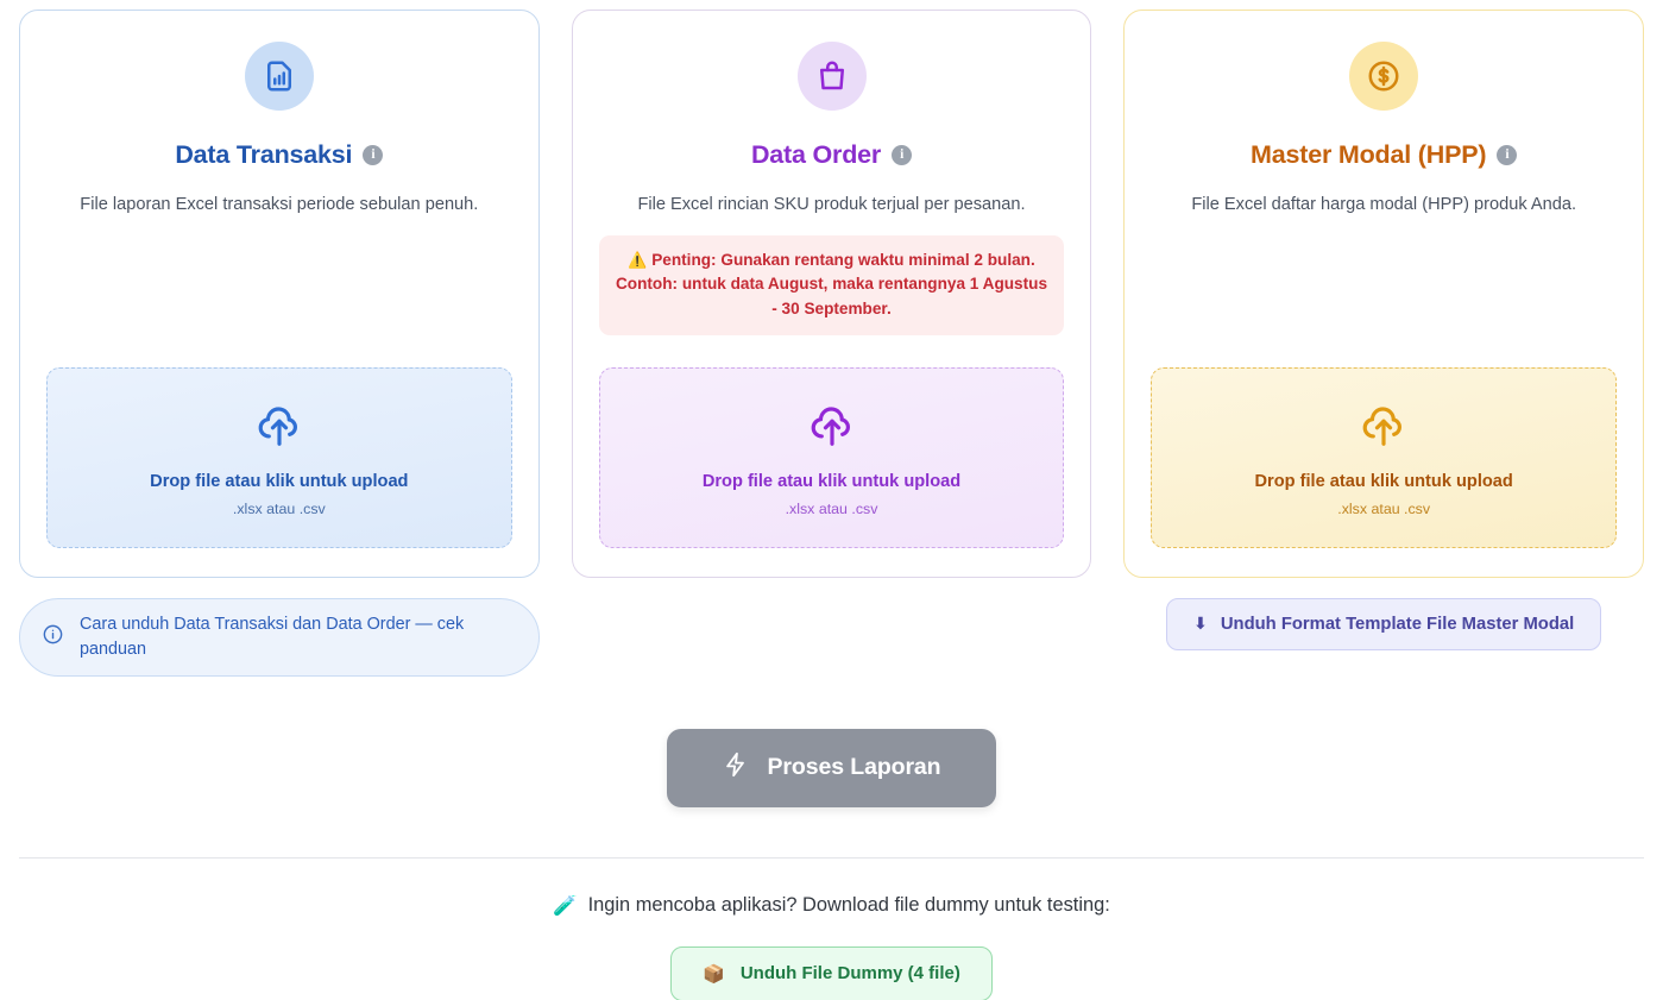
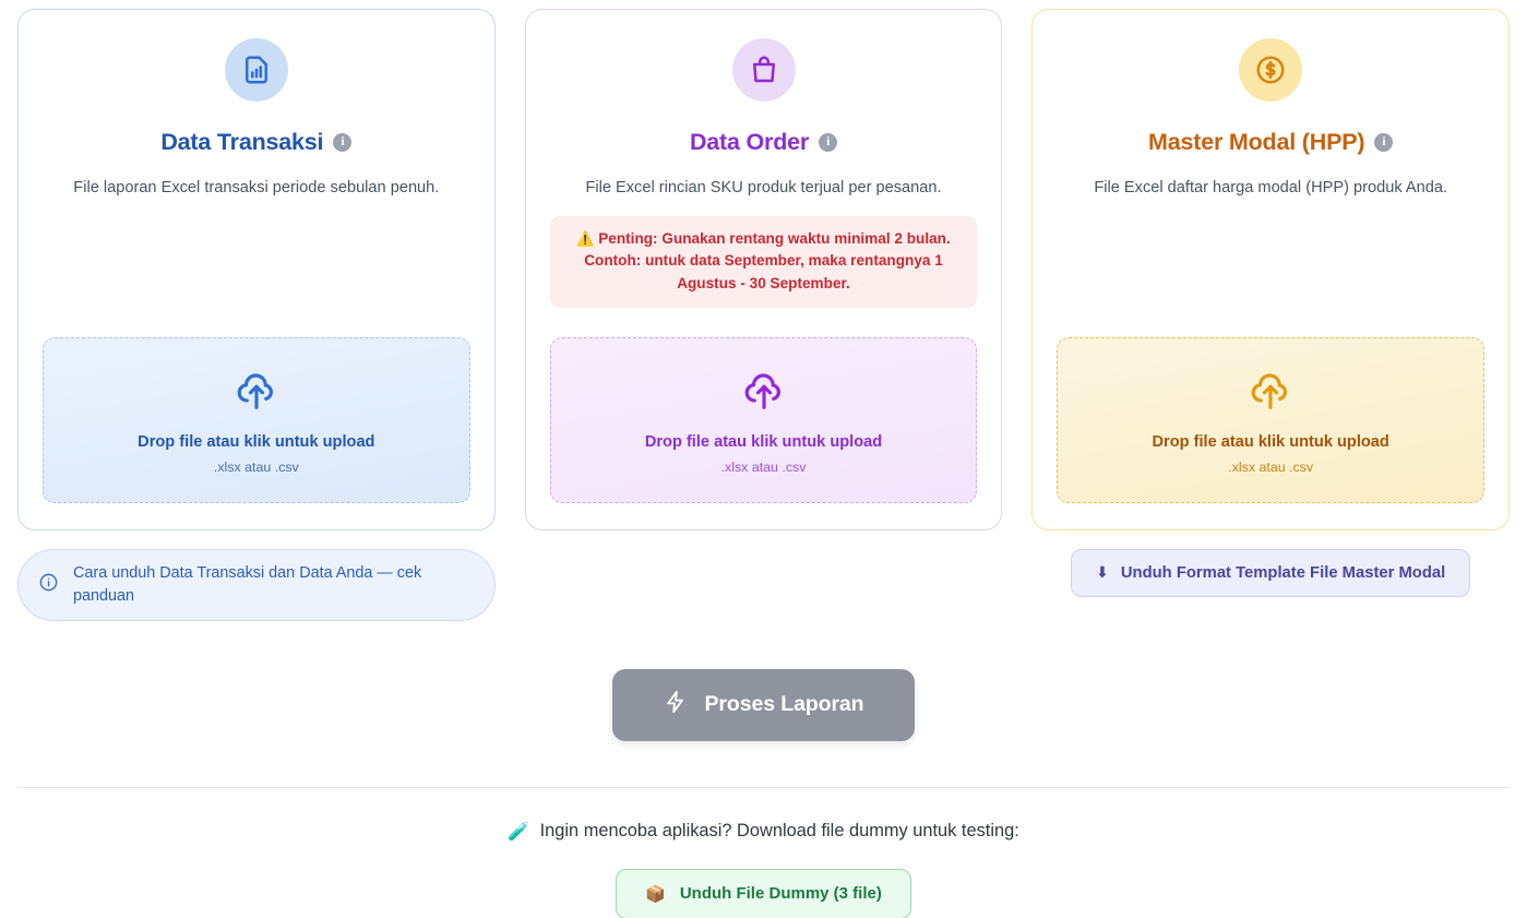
  Data Transaksi
  i
  File laporan Excel transaksi periode sebulan penuh.
  Drop file atau klik untuk upload
  .xlsx atau .csv
  Data Order
  i
  File Excel rincian SKU produk terjual per pesanan.
- ⚠️ Penting: Gunakan rentang waktu minimal 2 bulan. Contoh: untuk data August, maka rentangnya 1 Agustus - 30 September.
+ ⚠️ Penting: Gunakan rentang waktu minimal 2 bulan. Contoh: untuk data September, maka rentangnya 1 Agustus - 30 September.
  Drop file atau klik untuk upload
  .xlsx atau .csv
  Master Modal (HPP)
  i
  File Excel daftar harga modal (HPP) produk Anda.
  Drop file atau klik untuk upload
  .xlsx atau .csv
- Cara unduh Data Transaksi dan Data Order — cek panduan
+ Cara unduh Data Transaksi dan Data Anda — cek panduan
  ⬇
  Unduh Format Template File Master Modal
  Proses Laporan
  🧪
  Ingin mencoba aplikasi? Download file dummy untuk testing:
  📦
- Unduh File Dummy (4 file)
+ Unduh File Dummy (3 file)
